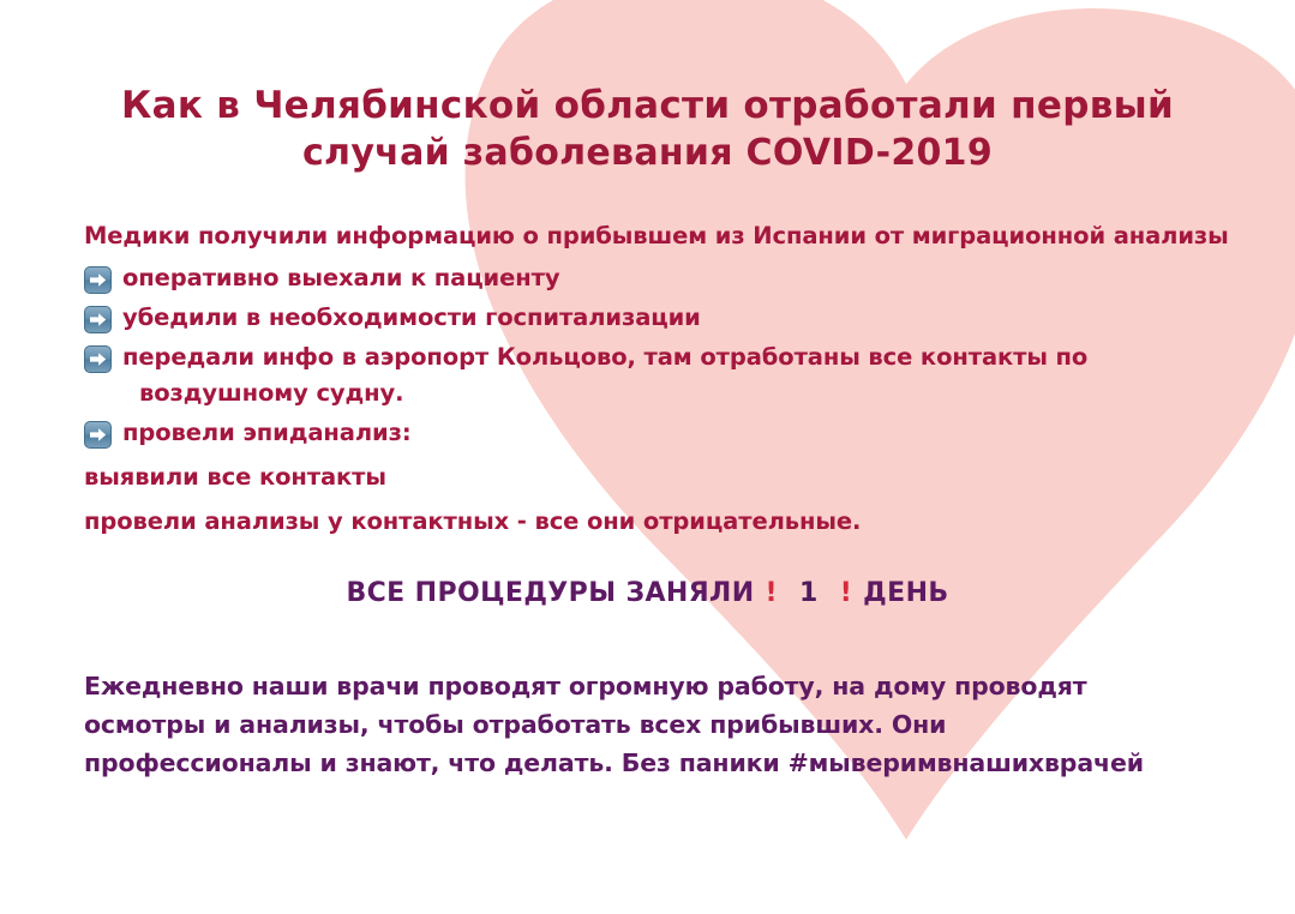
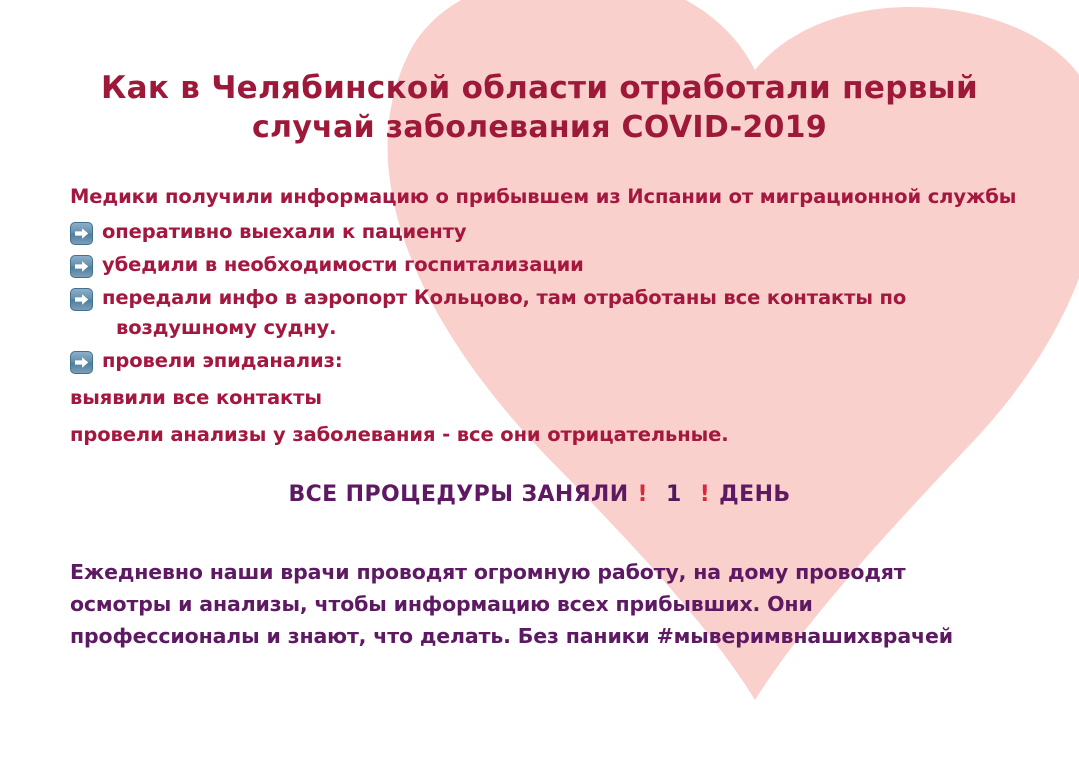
  Как в Челябинской области отработали первый
  случай заболевания COVID-2019
- Медики получили информацию о прибывшем из Испании от миграционной анализы
+ Медики получили информацию о прибывшем из Испании от миграционной службы
  оперативно выехали к пациенту
  убедили в необходимости госпитализации
  передали инфо в аэропорт Кольцово, там отработаны все контакты по
  воздушному судну.
  провели эпиданализ:
  выявили все контакты
- провели анализы у контактных - все они отрицательные.
+ провели анализы у заболевания - все они отрицательные.
  ВСЕ ПРОЦЕДУРЫ ЗАНЯЛИ ! 1 ! ДЕНЬ
  Ежедневно наши врачи проводят огромную работу, на дому проводят
- осмотры и анализы, чтобы отработать всех прибывших. Они
+ осмотры и анализы, чтобы информацию всех прибывших. Они
  профессионалы и знают, что делать. Без паники #мыверимвнашихврачей
